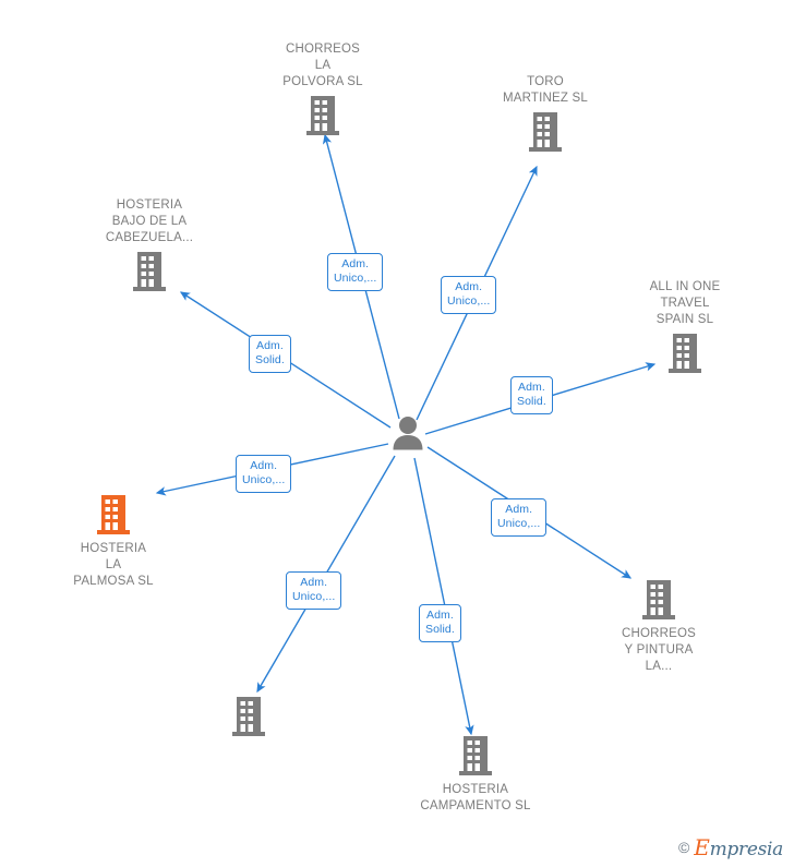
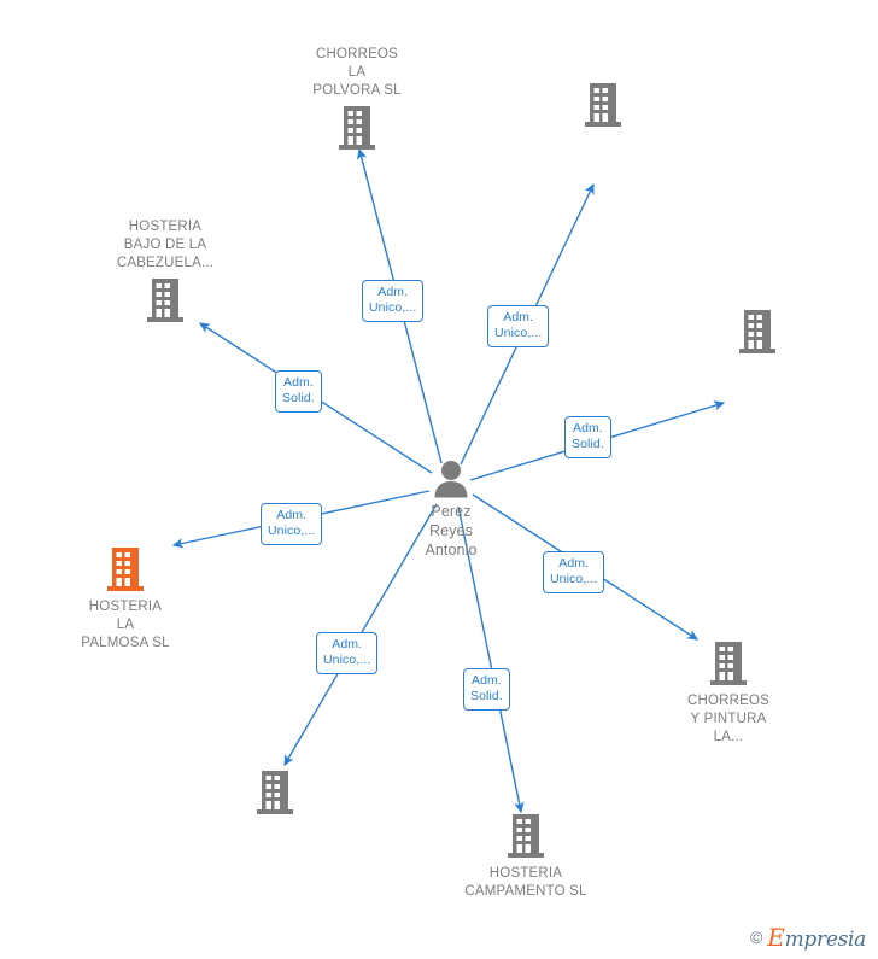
  CHORREOS
  LA
  POLVORA SL
- TORO
- MARTINEZ SL
  HOSTERIA
  BAJO DE LA
  CABEZUELA...
- ALL IN ONE
- TRAVEL
- SPAIN SL
  HOSTERIA
  LA
  PALMOSA SL
  CHORREOS
  Y PINTURA
  LA...
  HOSTERIA
  CAMPAMENTO SL
+ Perez
+ Reyes
+ Antonio
  Adm.
  Unico,...
  Adm.
  Unico,...
  Adm.
  Solid.
  Adm.
  Solid.
  Adm.
  Unico,...
  Adm.
  Unico,...
  Adm.
  Unico,...
  Adm.
  Solid.
  ©
  Empresia
